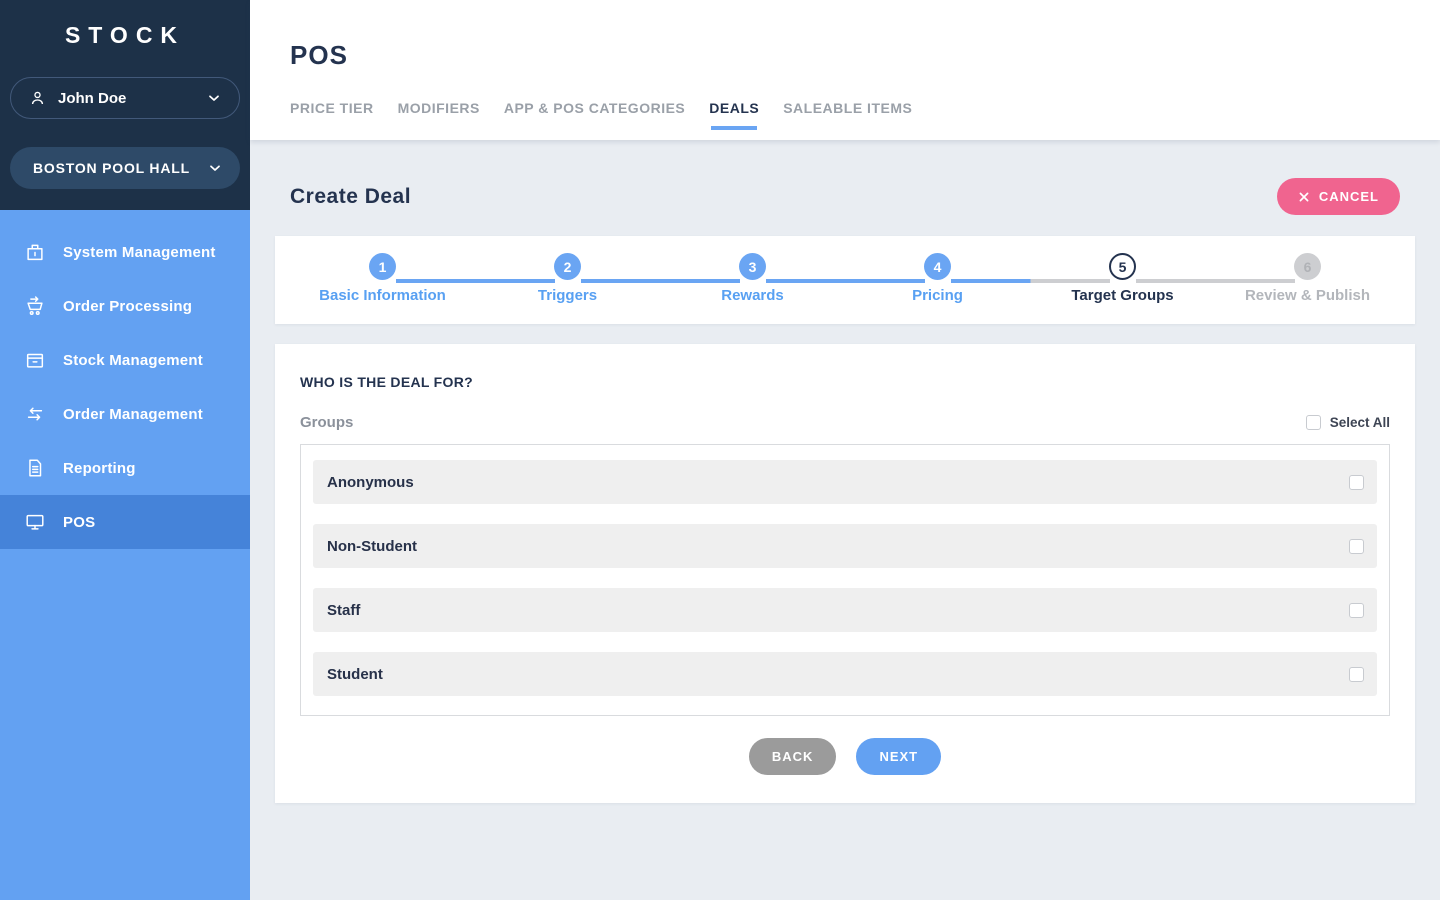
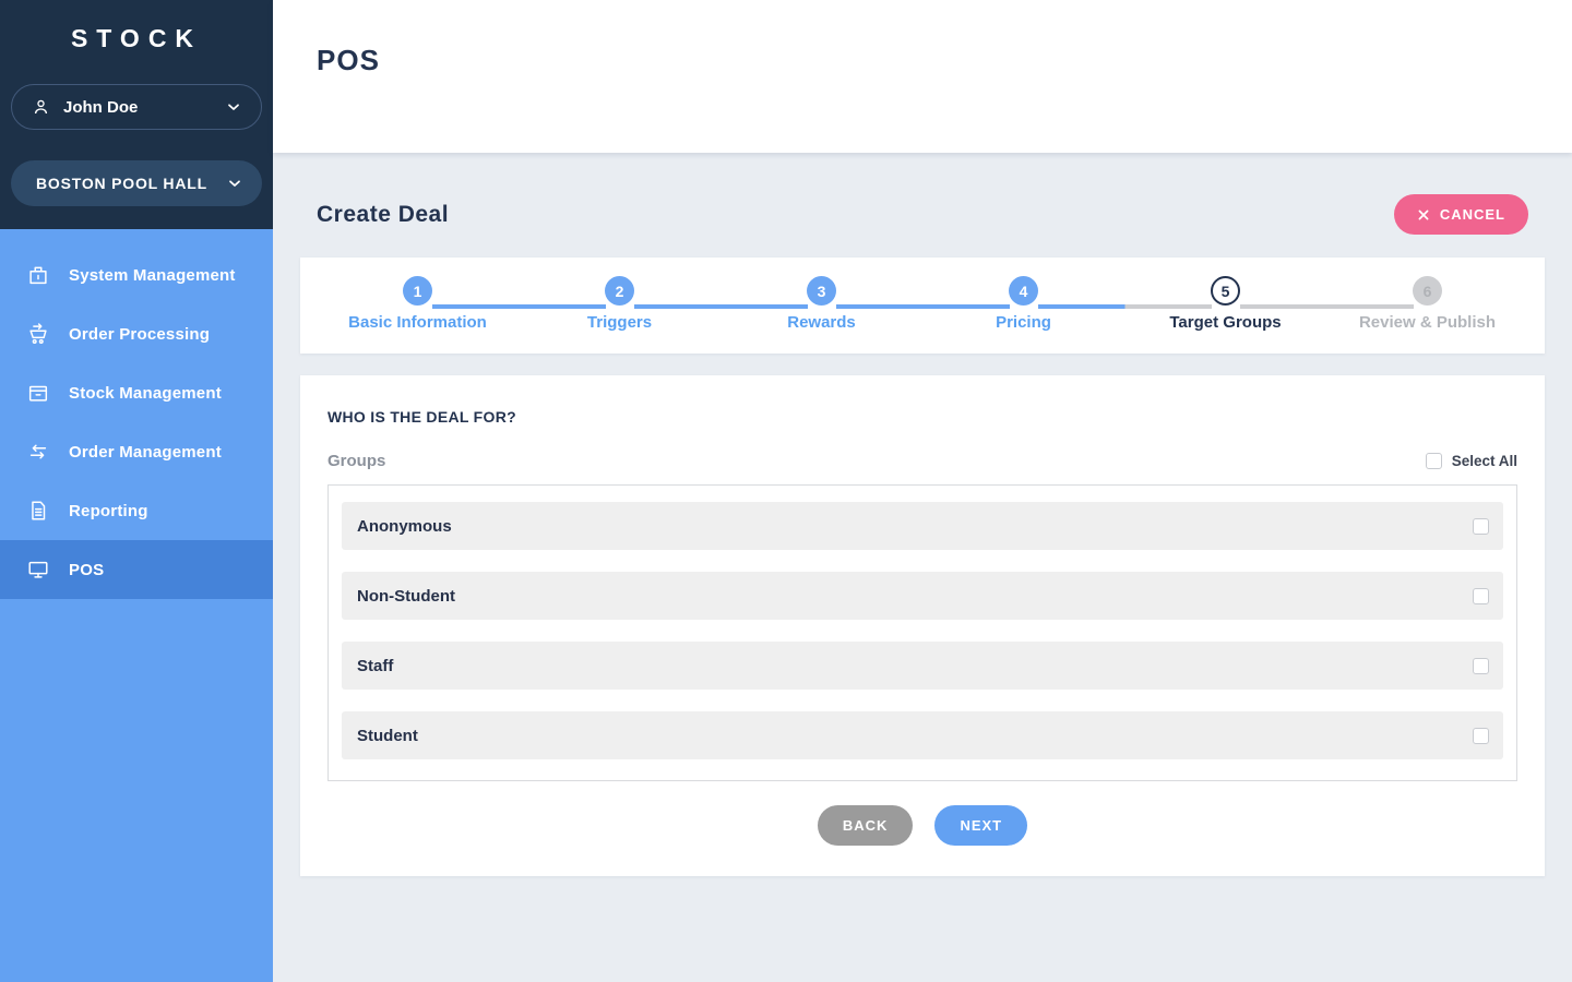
  STOCK
  John Doe
  BOSTON POOL HALL
  System Management
  Order Processing
  Stock Management
  Order Management
  Reporting
  POS
  POS
- PRICE TIER
- MODIFIERS
- APP & POS CATEGORIES
- DEALS
- SALEABLE ITEMS
  Create Deal
  CANCEL
  1
  Basic Information
  2
  Triggers
  3
  Rewards
  4
  Pricing
  5
  Target Groups
  6
  Review & Publish
  WHO IS THE DEAL FOR?
  Groups
  Select All
  Anonymous
  Non-Student
  Staff
  Student
  BACK
  NEXT
